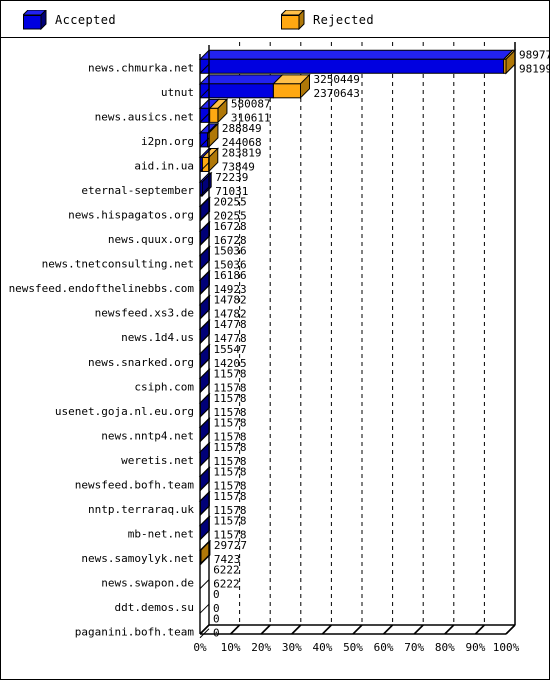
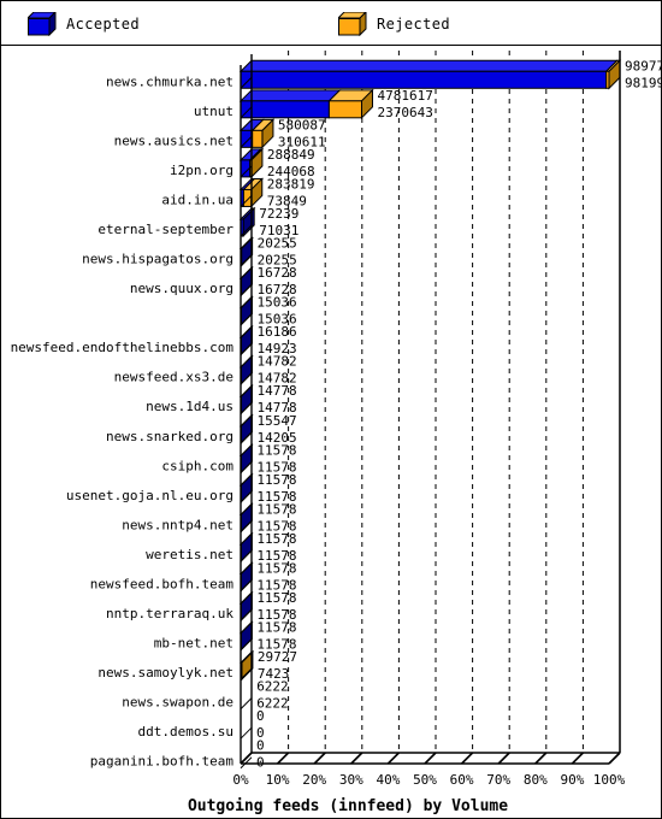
  Accepted
  Rejected
  news.chmurka.net
  utnut
  news.ausics.net
  i2pn.org
  aid.in.ua
  eternal-september
  news.hispagatos.org
  news.quux.org
- news.tnetconsulting.net
  newsfeed.endofthelinebbs.com
  newsfeed.xs3.de
  news.1d4.us
  news.snarked.org
  csiph.com
  usenet.goja.nl.eu.org
  news.nntp4.net
  weretis.net
  newsfeed.bofh.team
  nntp.terraraq.uk
  mb-net.net
  news.samoylyk.net
  news.swapon.de
  ddt.demos.su
  paganini.bofh.team
  98977
  98199
- 3250449
+ 4781617
  2370643
  580087
  310611
  288849
  244068
  283819
  73849
  72239
  71031
  20255
  20255
  16728
  16728
  15036
  15036
  16186
  14923
  14782
  14782
  14778
  14778
  15547
  14205
  11578
  11578
  11578
  11578
  11578
  11578
  11578
  11578
  11578
  11578
  11578
  11578
  11578
  11578
  29727
  7423
  6222
  6222
  0
  0
  0
  0
  0%
  10%
  20%
  30%
  40%
  50%
  60%
  70%
  80%
  90%
  100%
+ Outgoing feeds (innfeed) by Volume
